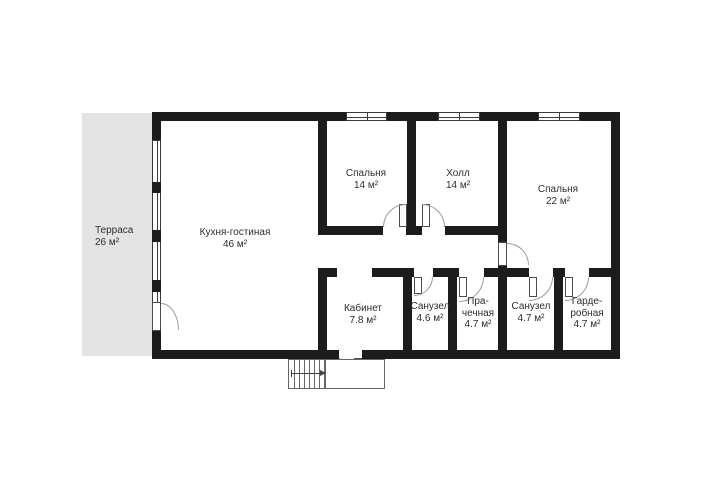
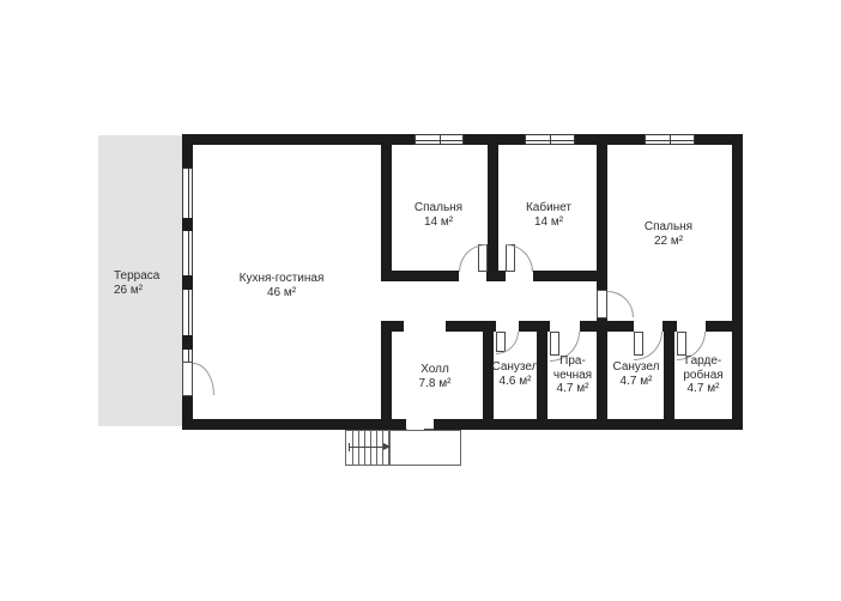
  Терраса
  26 м²
  Кухня-гостиная
  46 м²
  Спальня
  14 м²
- Холл
+ Кабинет
  14 м²
  Спальня
  22 м²
- Кабинет
+ Холл
  7.8 м²
  Санузел
  4.6 м²
  Пра-
  чечная
  4.7 м²
  Санузел
  4.7 м²
  Гарде-
  робная
  4.7 м²
